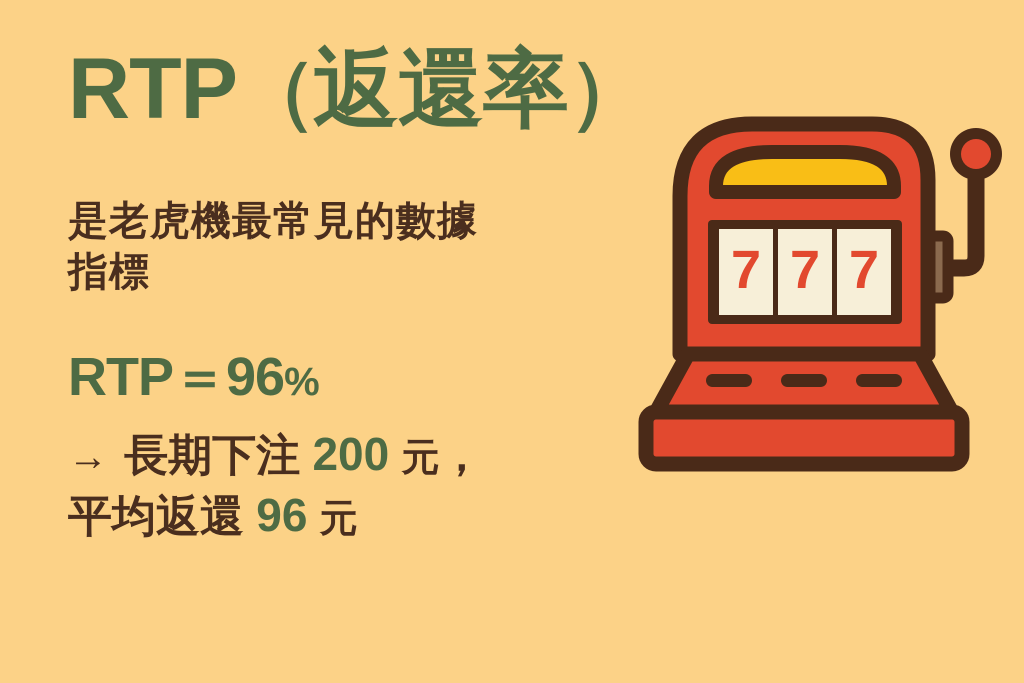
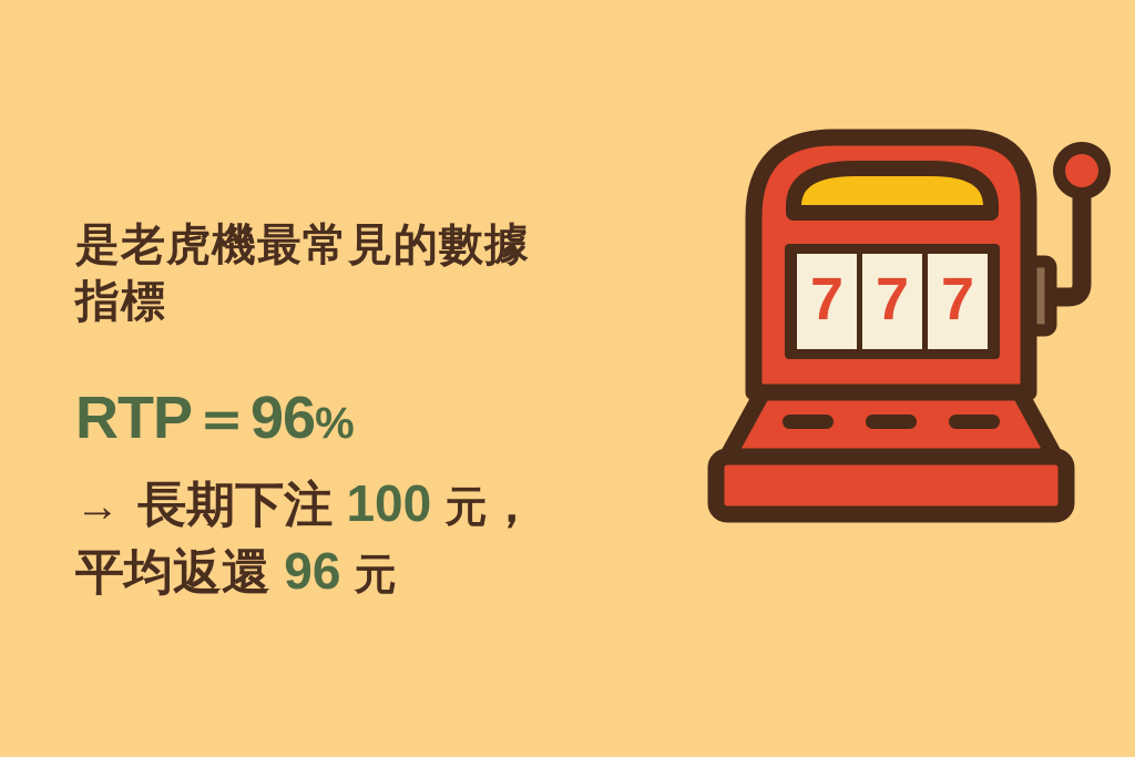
- RTP（返還率）
  是老虎機最常見的數據
  指標
  RTP＝96%
- → 長期下注 200 元，
+ → 長期下注 100 元，
  平均返還 96 元
  7
  7
  7
